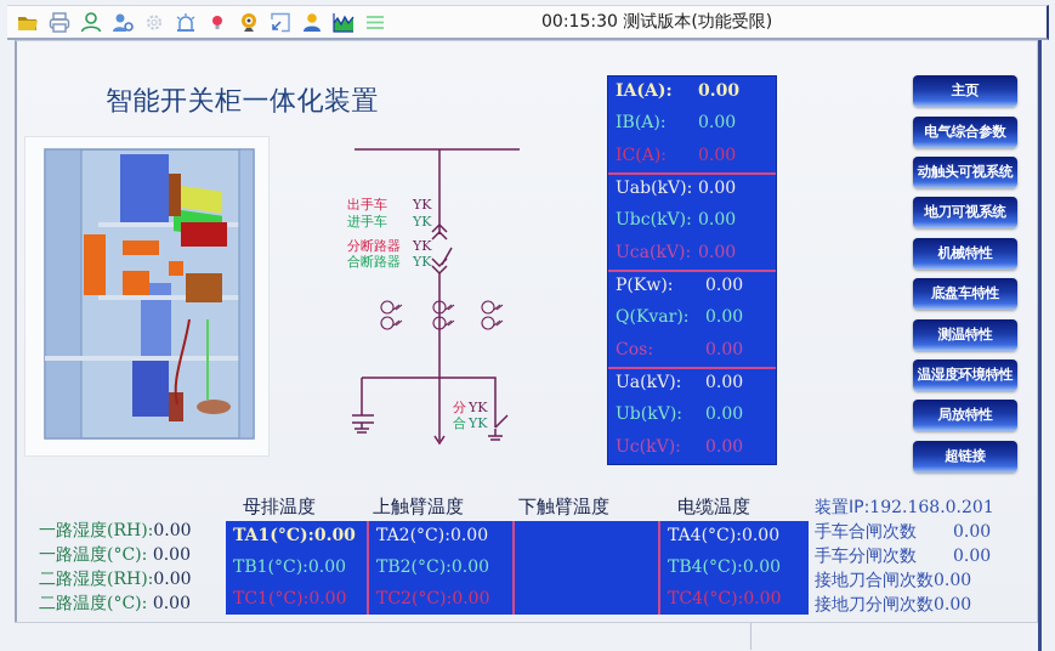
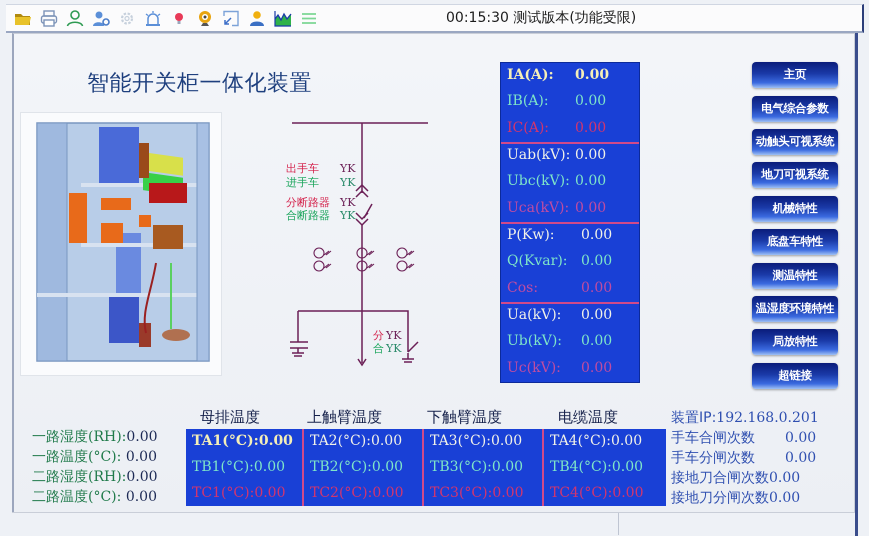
  00:15:30 测试版本(功能受限)
  智能开关柜一体化装置
  出手车
  YK
  进手车
  YK
  分断路器
  YK
  合断路器
  YK
  分
  YK
  合
  YK
  IA(A):
  0.00
  IB(A):
  0.00
  IC(A):
  0.00
  Uab(kV):
  0.00
  Ubc(kV):
  0.00
  Uca(kV):
  0.00
  P(Kw):
  0.00
  Q(Kvar):
  0.00
  Cos:
  0.00
  Ua(kV):
  0.00
  Ub(kV):
  0.00
  Uc(kV):
  0.00
  主页
  电气综合参数
  动触头可视系统
  地刀可视系统
  机械特性
  底盘车特性
  测温特性
  温湿度环境特性
  局放特性
  超链接
  一路湿度(RH):0.00
  一路温度(°C): 0.00
  二路湿度(RH):0.00
  二路温度(°C): 0.00
  母排温度
  上触臂温度
  下触臂温度
  电缆温度
  TA1(°C):0.00
  TB1(°C):0.00
  TC1(°C):0.00
  TA2(°C):0.00
  TB2(°C):0.00
  TC2(°C):0.00
+ TA3(°C):0.00
+ TB3(°C):0.00
+ TC3(°C):0.00
  TA4(°C):0.00
  TB4(°C):0.00
  TC4(°C):0.00
  装置IP:192.168.0.201
  手车合闸次数
  0.00
  手车分闸次数
  0.00
  接地刀合闸次数0.00
  接地刀分闸次数0.00
